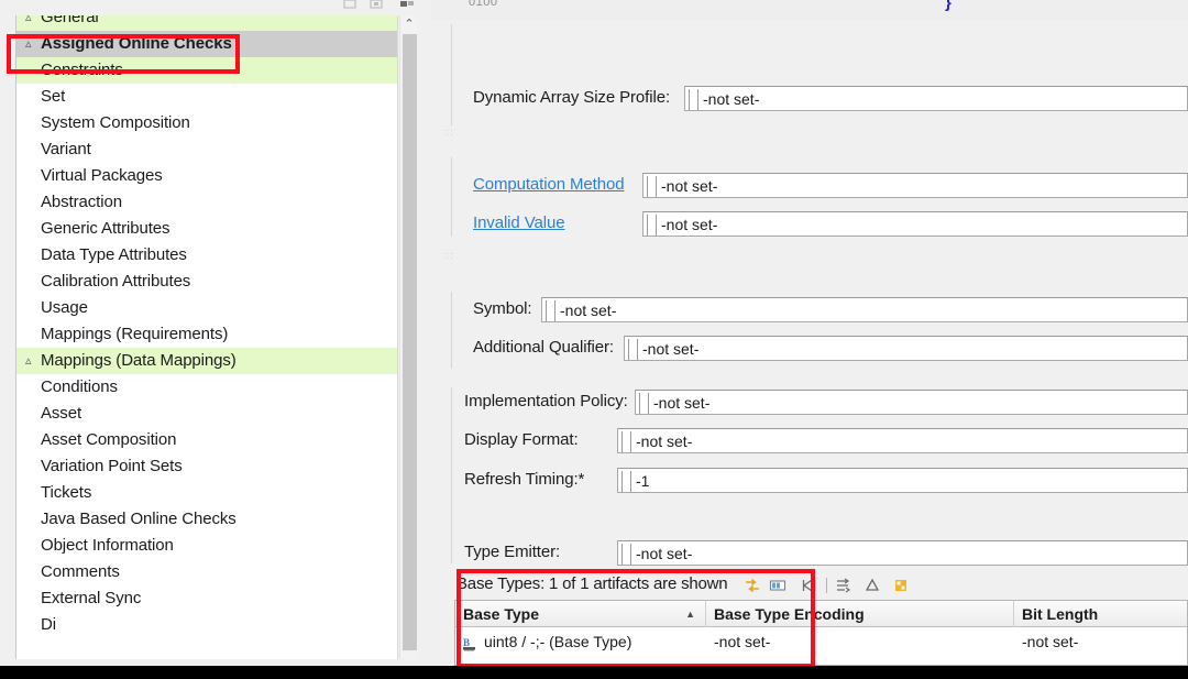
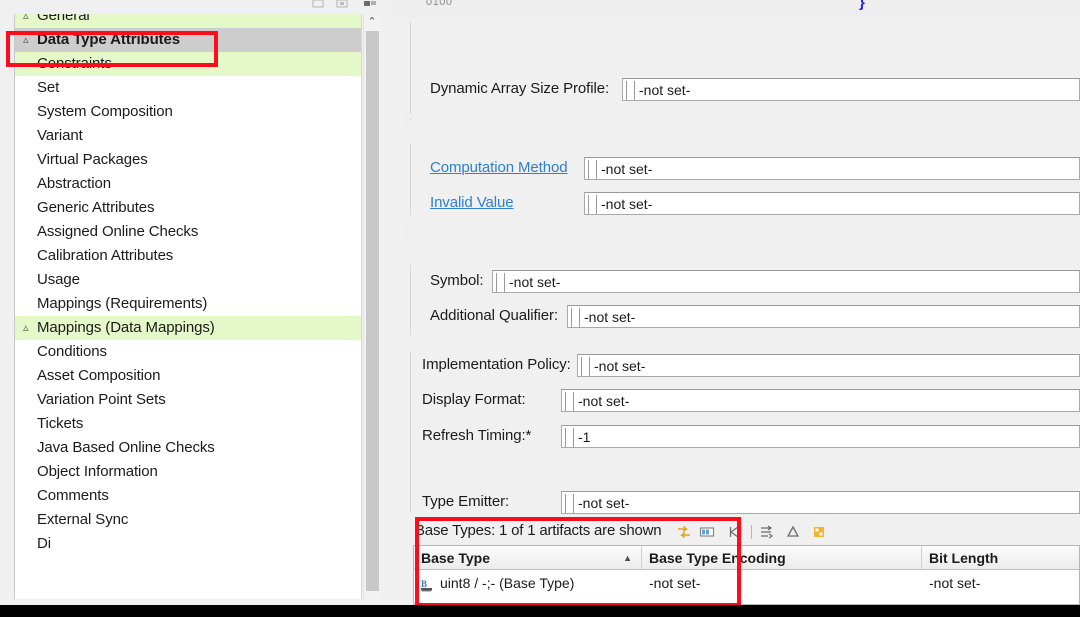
  ▵
  General
  ▵
- Assigned Online Checks
+ Data Type Attributes
  Constraints
  Set
  System Composition
  Variant
  Virtual Packages
  Abstraction
  Generic Attributes
- Data Type Attributes
+ Assigned Online Checks
  Calibration Attributes
  Usage
  Mappings (Requirements)
  ▵
  Mappings (Data Mappings)
  Conditions
- Asset
  Asset Composition
  Variation Point Sets
  Tickets
  Java Based Online Checks
  Object Information
  Comments
  External Sync
  Di
  ⌃
  0100
  }
  ::
  ::
  Dynamic Array Size Profile:
  -not set-
  Computation Method
  -not set-
  Invalid Value
  -not set-
  Symbol:
  -not set-
  Additional Qualifier:
  -not set-
  Implementation Policy:
  -not set-
  Display Format:
  -not set-
  Refresh Timing:*
  -1
  Type Emitter:
  -not set-
  Base Types: 1 of 1 artifacts are shown
  Base Type
  ▲
  Base Type Encoding
  Bit Length
  B
  uint8 / -;- (Base Type)
  -not set-
  -not set-
